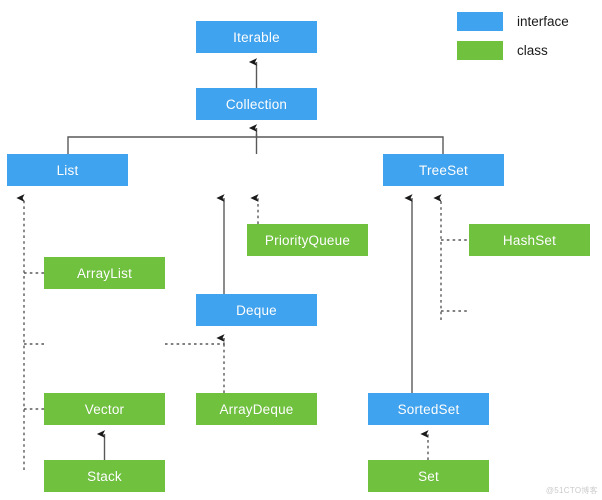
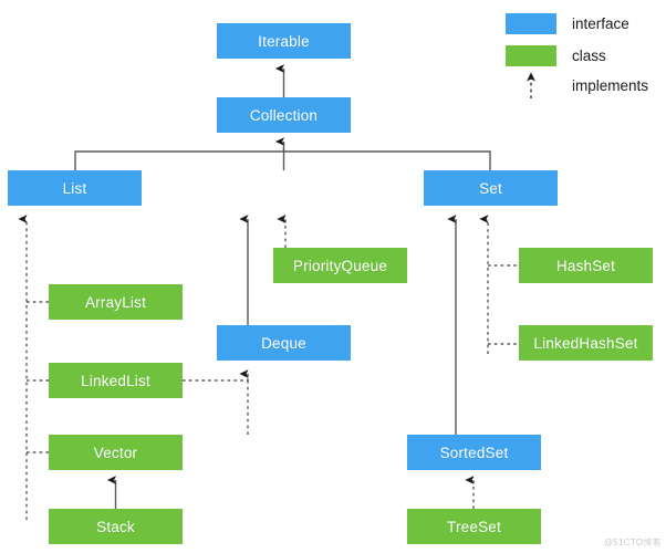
  Iterable
  Collection
  List
- TreeSet
+ Set
  PriorityQueue
  HashSet
  ArrayList
  Deque
+ LinkedHashSet
+ LinkedList
  Vector
- ArrayDeque
  SortedSet
  Stack
- Set
+ TreeSet
  interface
  class
+ implements
  @51CTO博客
